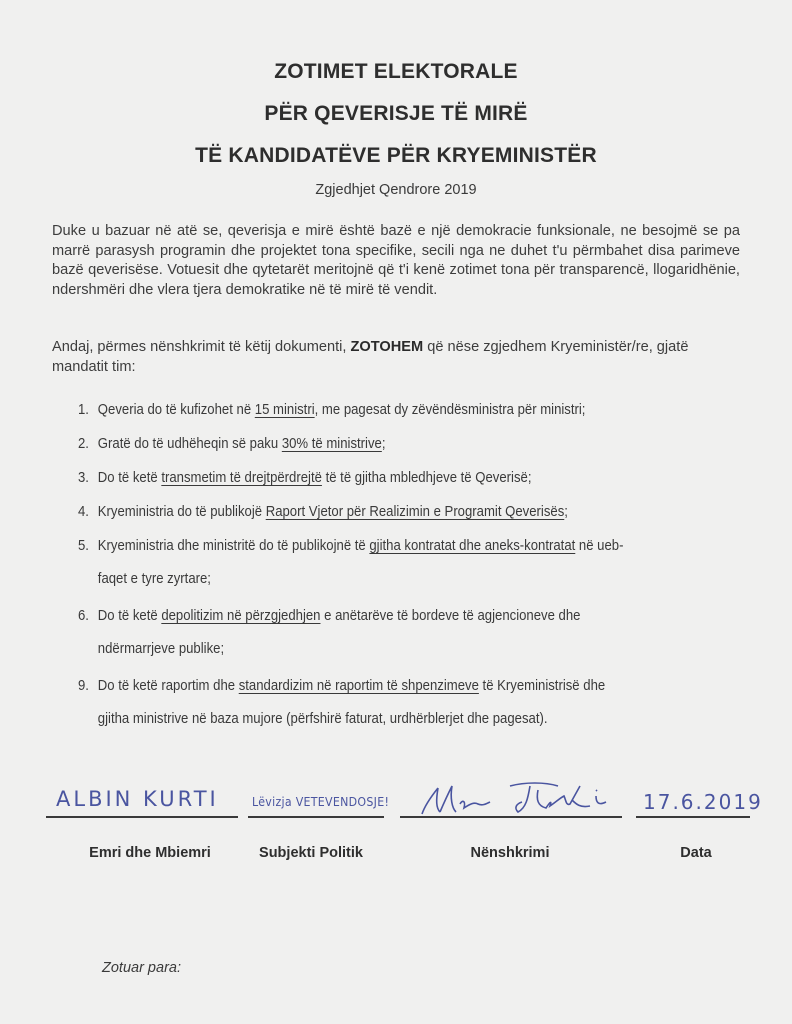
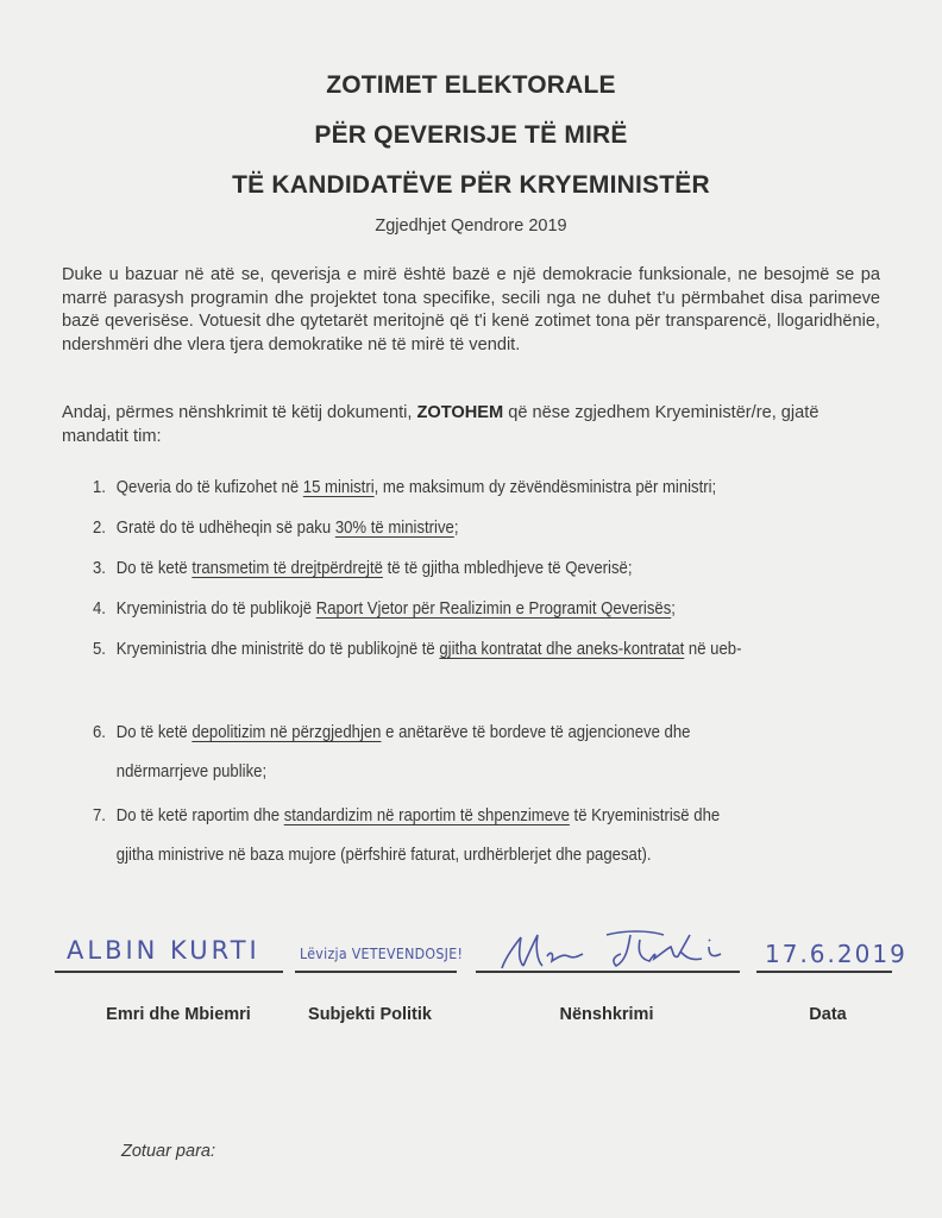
  ZOTIMET ELEKTORALE
  PËR QEVERISJE TË MIRË
  TË KANDIDATËVE PËR KRYEMINISTËR
  Zgjedhjet Qendrore 2019
  Duke u bazuar në atë se, qeverisja e mirë është bazë e një demokracie funksionale, ne besojmë se pa marrë parasysh programin dhe projektet tona specifike, secili nga ne duhet t'u përmbahet disa parimeve bazë qeverisëse. Votuesit dhe qytetarët meritojnë që t'i kenë zotimet tona për transparencë, llogaridhënie, ndershmëri dhe vlera tjera demokratike në të mirë të vendit.
  Andaj, përmes nënshkrimit të këtij dokumenti, ZOTOHEM që nëse zgjedhem Kryeministër/re, gjatë mandatit tim:
- 1. Qeveria do të kufizohet në 15 ministri, me pagesat dy zëvëndësministra për ministri;
+ 1. Qeveria do të kufizohet në 15 ministri, me maksimum dy zëvëndësministra për ministri;
  2. Gratë do të udhëheqin së paku 30% të ministrive;
  3. Do të ketë transmetim të drejtpërdrejtë të të gjitha mbledhjeve të Qeverisë;
  4. Kryeministria do të publikojë Raport Vjetor për Realizimin e Programit Qeverisës;
  5. Kryeministria dhe ministritë do të publikojnë të gjitha kontratat dhe aneks-kontratat në ueb-
- faqet e tyre zyrtare;
  6. Do të ketë depolitizim në përzgjedhjen e anëtarëve të bordeve të agjencioneve dhe
  ndërmarrjeve publike;
- 9. Do të ketë raportim dhe standardizim në raportim të shpenzimeve të Kryeministrisë dhe
+ 7. Do të ketë raportim dhe standardizim në raportim të shpenzimeve të Kryeministrisë dhe
  gjitha ministrive në baza mujore (përfshirë faturat, urdhërblerjet dhe pagesat).
  ALBIN KURTI
  Lëvizja VETEVENDOSJE!
  17.6.2019
  Emri dhe Mbiemri
  Subjekti Politik
  Nënshkrimi
  Data
  Zotuar para:
